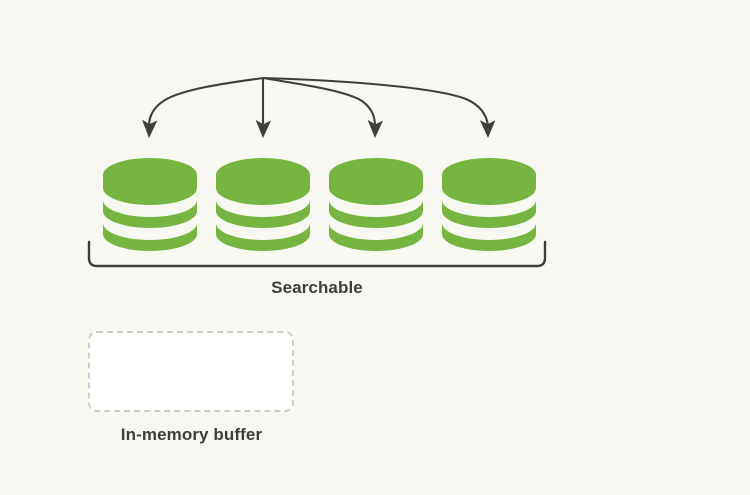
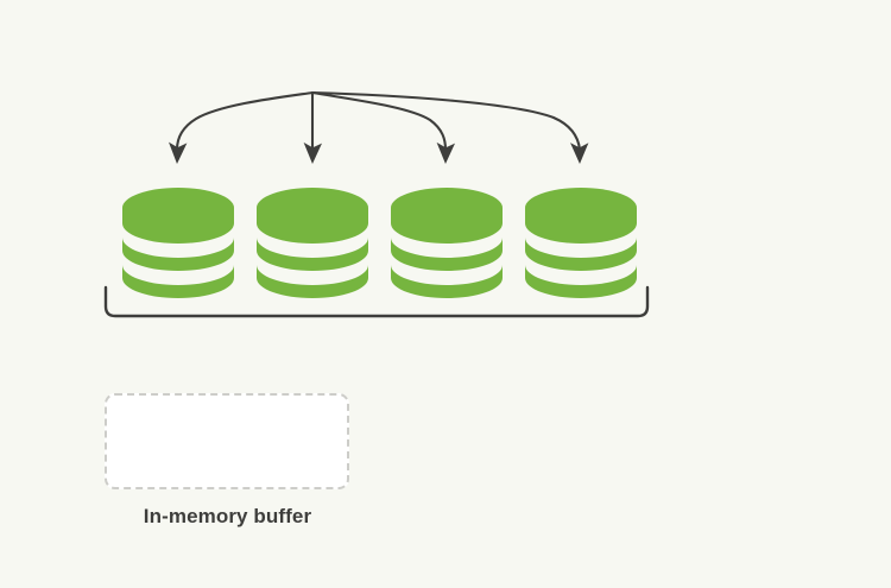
- Searchable
  In-memory buffer
